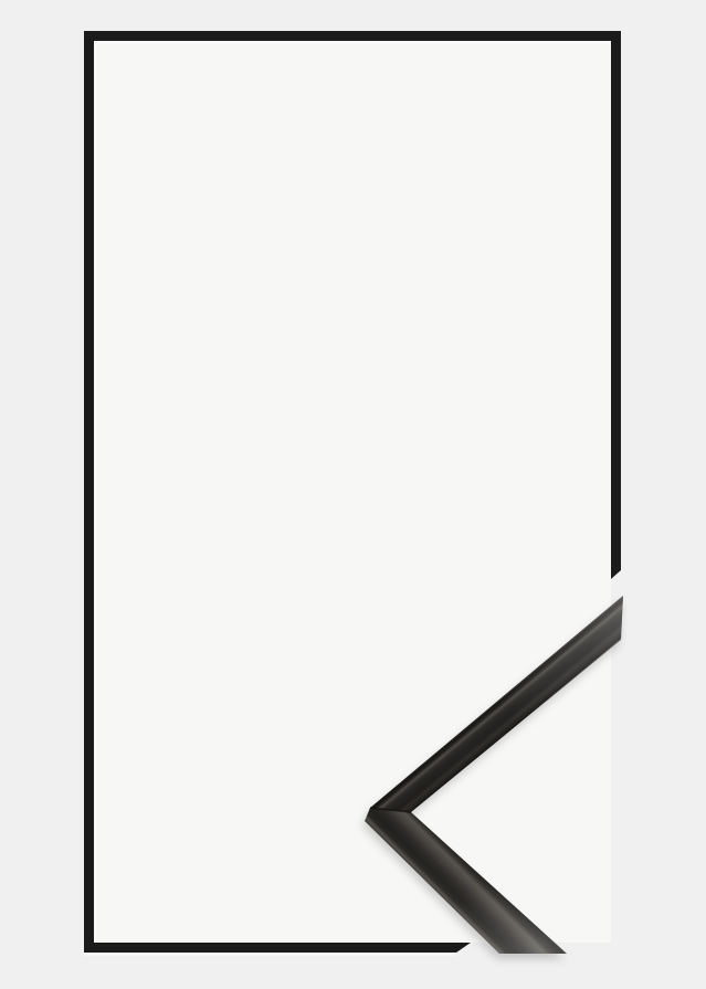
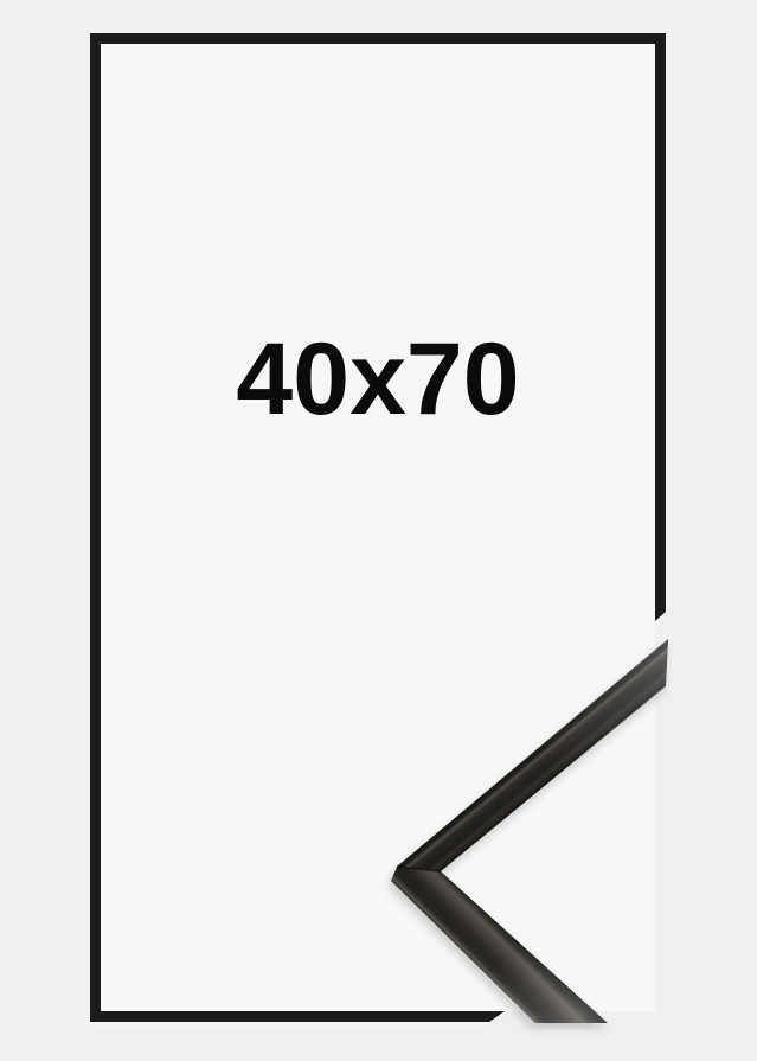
+ 40x70
